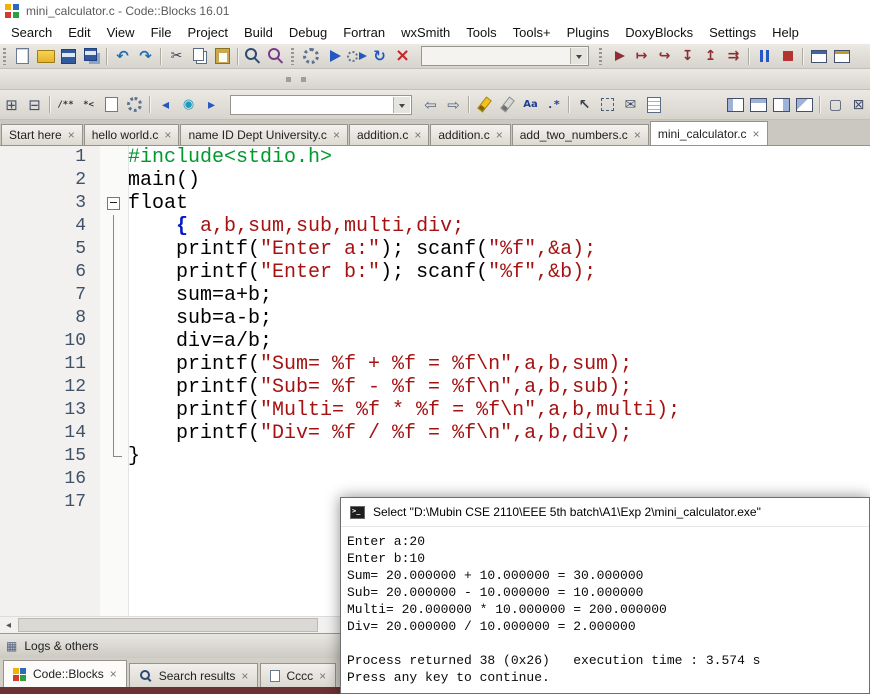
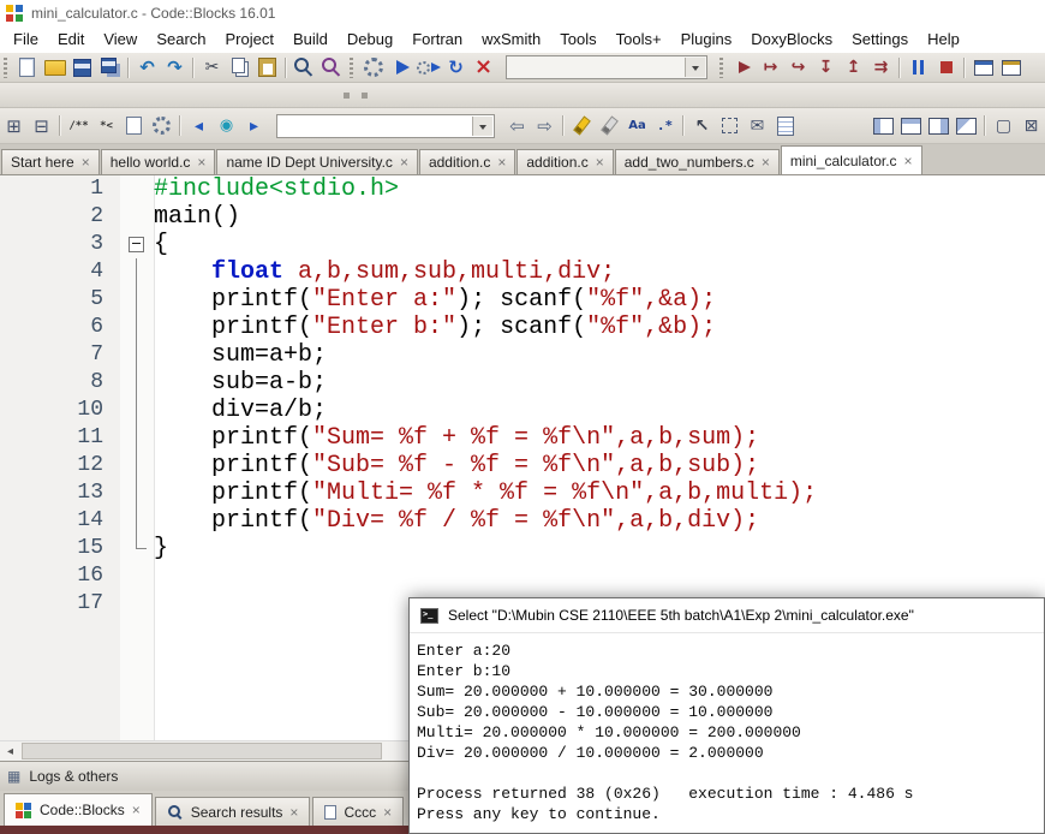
  mini_calculator.c - Code::Blocks 16.01
- Search
+ File
  Edit
  View
- File
+ Search
  Project
  Build
  Debug
  Fortran
  wxSmith
  Tools
  Tools+
  Plugins
  DoxyBlocks
  Settings
  Help
  Start here
  ×
  hello world.c
  ×
  name ID Dept University.c
  ×
  addition.c
  ×
  addition.c
  ×
  add_two_numbers.c
  ×
  mini_calculator.c
  ×
  1
  #include<stdio.h>
  2
  main()
  3
- float
+ {
  4
- { a,b,sum,sub,multi,div;
+ float a,b,sum,sub,multi,div;
  5
  printf("Enter a:"); scanf("%f",&a);
  6
  printf("Enter b:"); scanf("%f",&b);
  7
  sum=a+b;
  8
  sub=a-b;
  10
  div=a/b;
  11
  printf("Sum= %f + %f = %f\n",a,b,sum);
  12
  printf("Sub= %f - %f = %f\n",a,b,sub);
  13
  printf("Multi= %f * %f = %f\n",a,b,multi);
  14
  printf("Div= %f / %f = %f\n",a,b,div);
  15
  }
  16
  17
  Logs & others
  Code::Blocks
  ×
  Search results
  ×
  Cccc
  ×
  Select "D:\Mubin CSE 2110\EEE 5th batch\A1\Exp 2\mini_calculator.exe"
  Enter a:20
  Enter b:10
  Sum= 20.000000 + 10.000000 = 30.000000
  Sub= 20.000000 - 10.000000 = 10.000000
  Multi= 20.000000 * 10.000000 = 200.000000
  Div= 20.000000 / 10.000000 = 2.000000
- Process returned 38 (0x26) execution time : 3.574 s
+ Process returned 38 (0x26) execution time : 4.486 s
  Press any key to continue.
